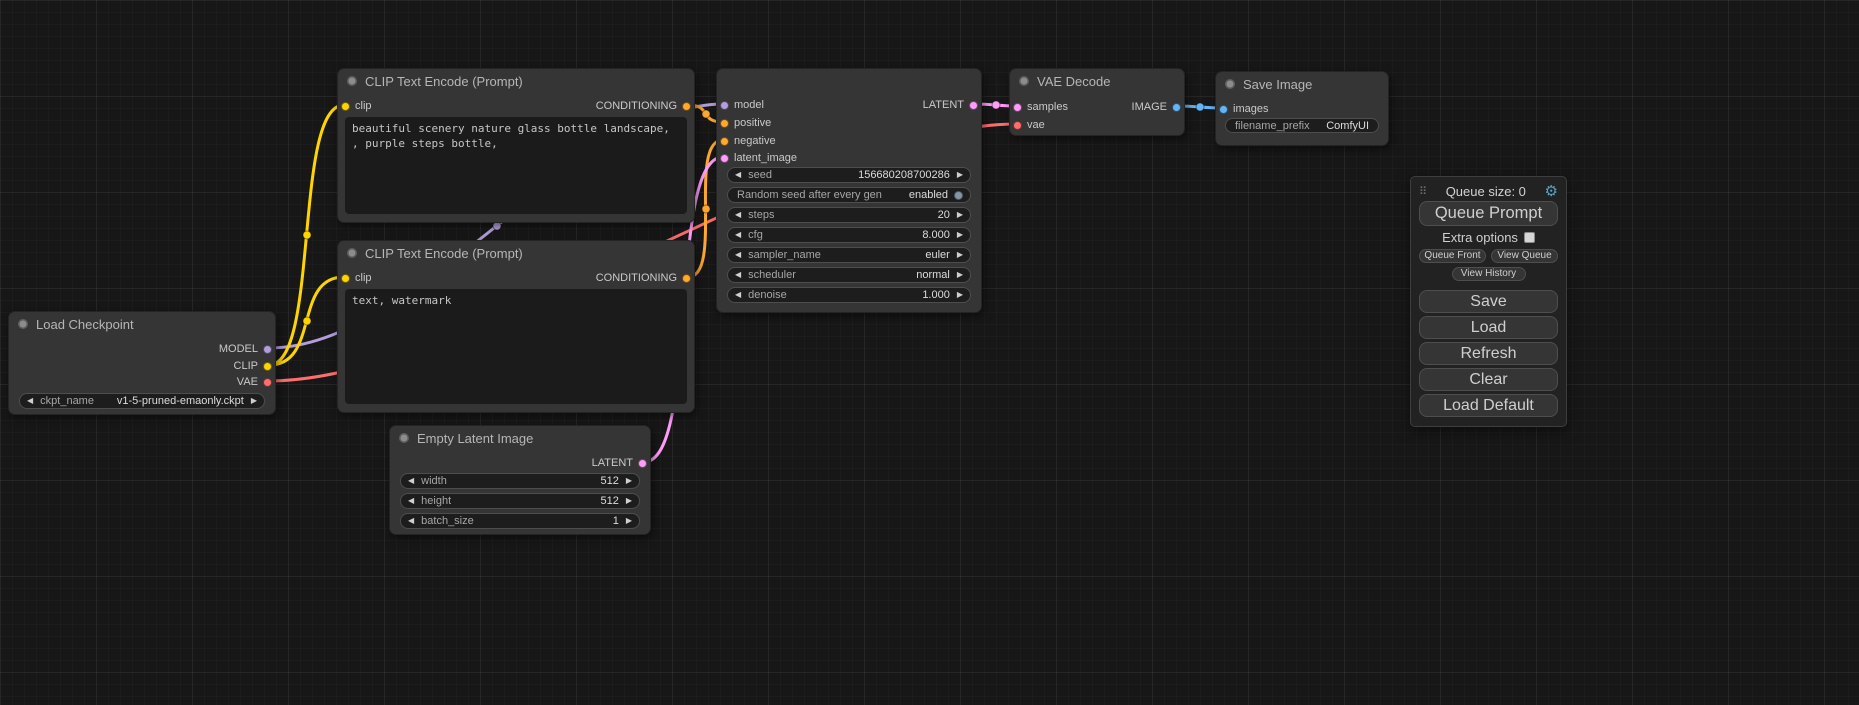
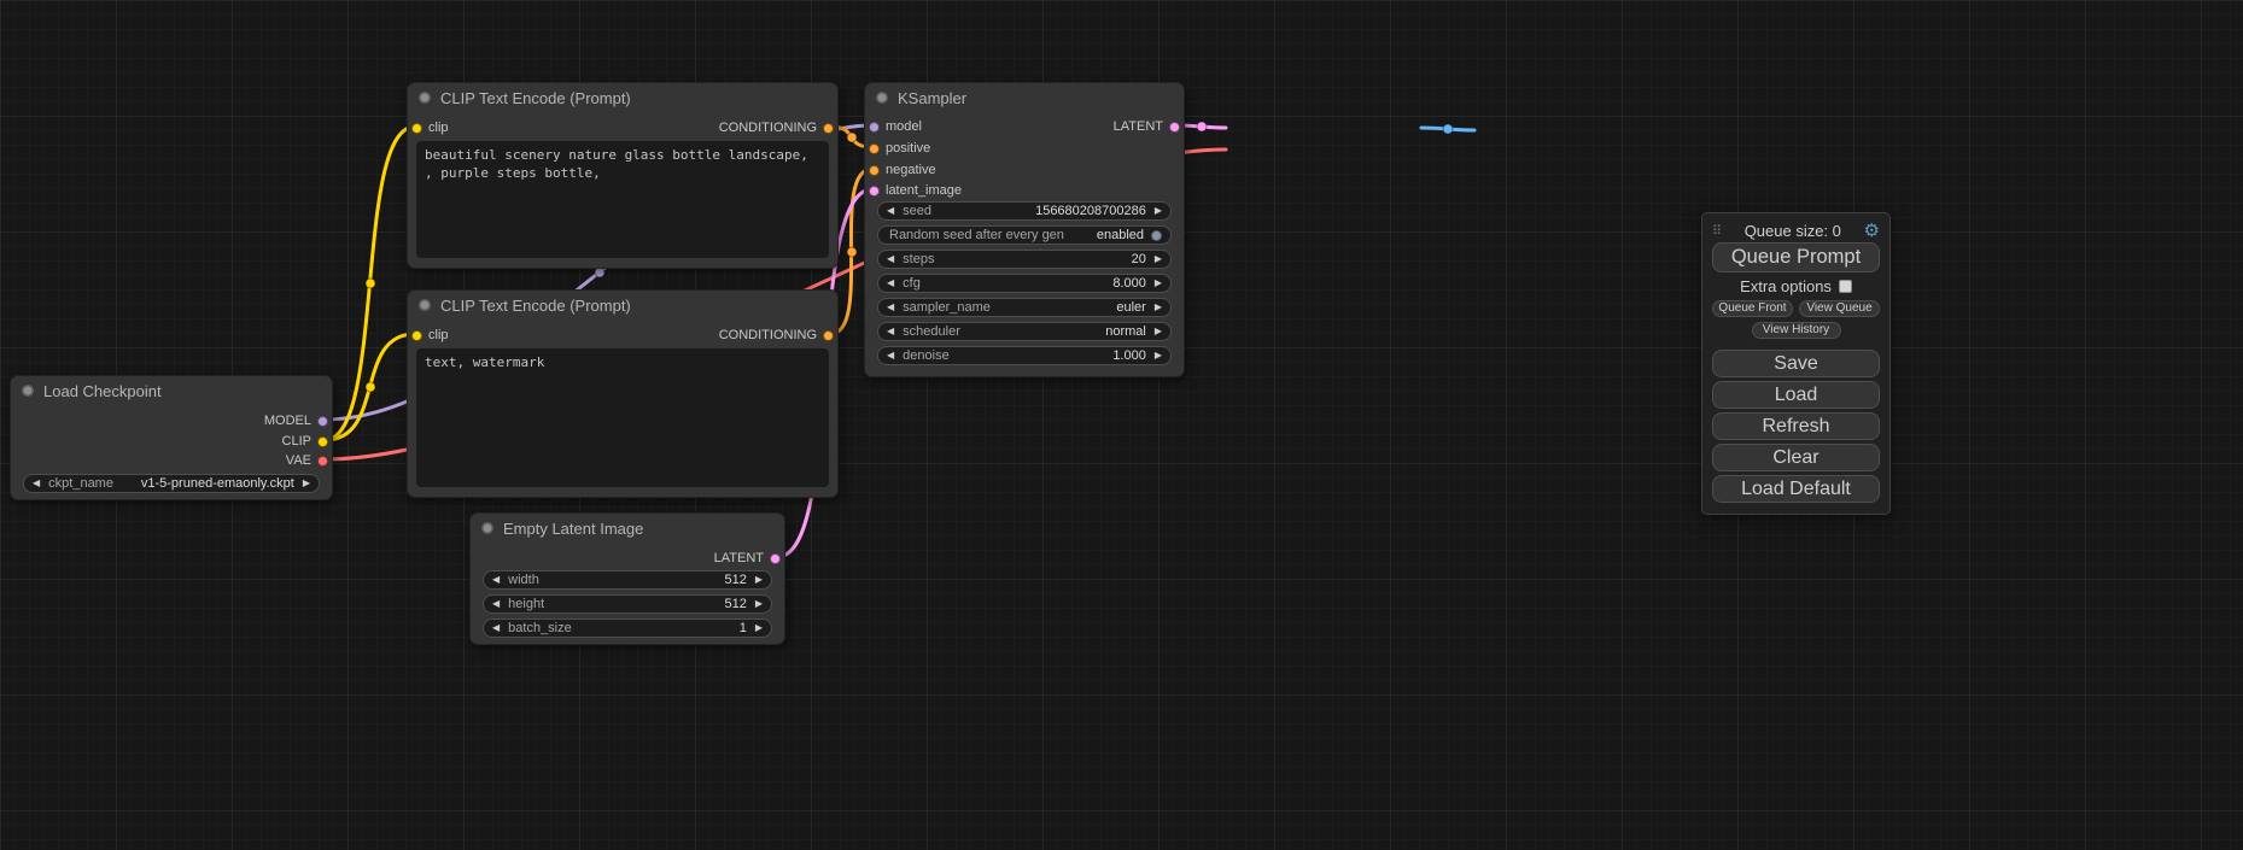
  Load Checkpoint
  MODEL
  CLIP
  VAE
  ◀
  ckpt_name
  v1-5-pruned-emaonly.ckpt
  ▶
  CLIP Text Encode (Prompt)
  clip
  CONDITIONING
  beautiful scenery nature glass bottle landscape, , purple steps bottle,
  CLIP Text Encode (Prompt)
  clip
  CONDITIONING
  text, watermark
  Empty Latent Image
  LATENT
  ◀
  width
  512
  ▶
  ◀
  height
  512
  ▶
  ◀
  batch_size
  1
  ▶
+ KSampler
  model
  positive
  negative
  latent_image
  LATENT
  ◀
  seed
  156680208700286
  ▶
  Random seed after every gen
  enabled
  ◀
  steps
  20
  ▶
  ◀
  cfg
  8.000
  ▶
  ◀
  sampler_name
  euler
  ▶
  ◀
  scheduler
  normal
  ▶
  ◀
  denoise
  1.000
  ▶
- VAE Decode
- samples
- vae
- IMAGE
- Save Image
- images
- filename_prefix
- ComfyUI
  ⠿
  Queue size: 0
  ⚙
  Queue Prompt
  Extra options
  Queue Front
  View Queue
  View History
  Save
  Load
  Refresh
  Clear
  Load Default
